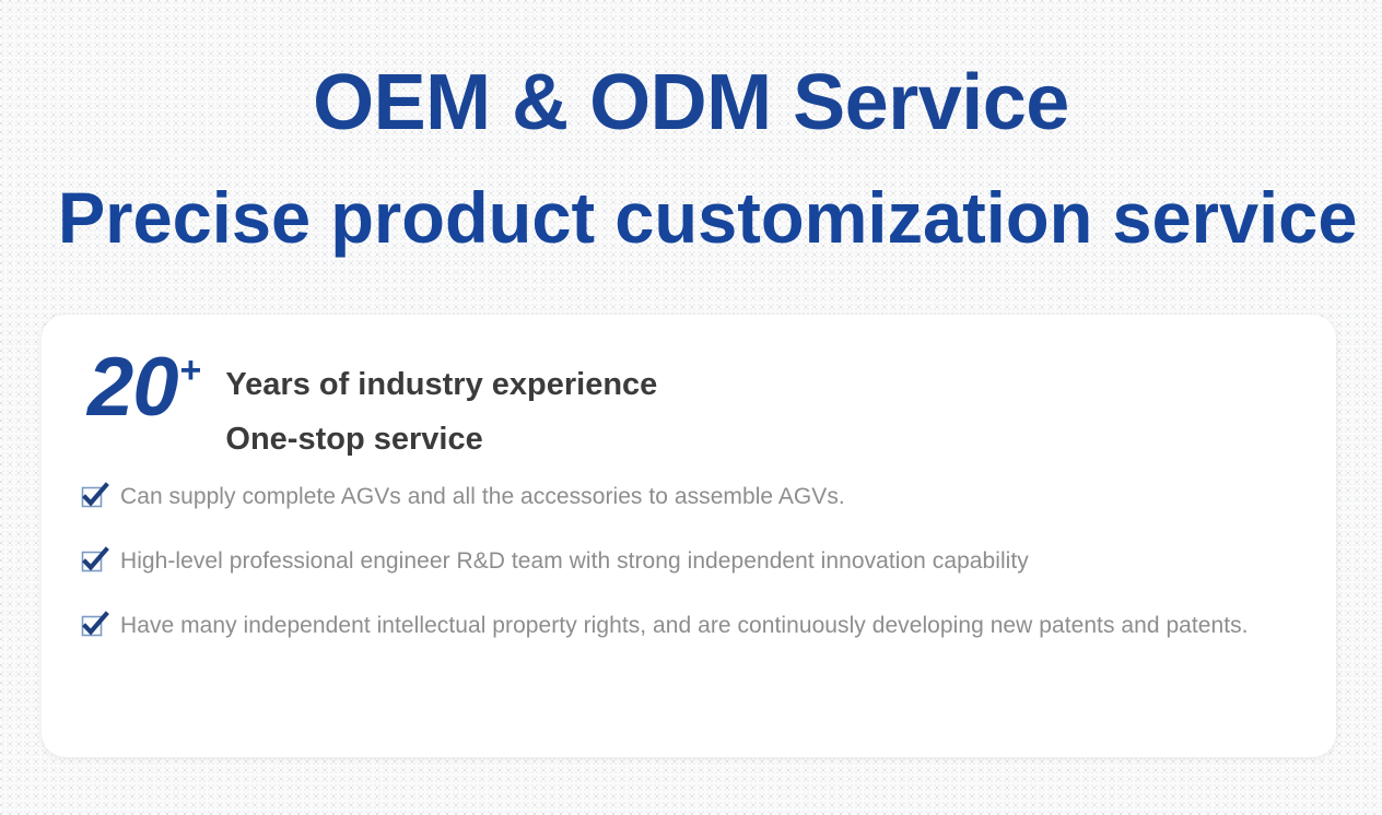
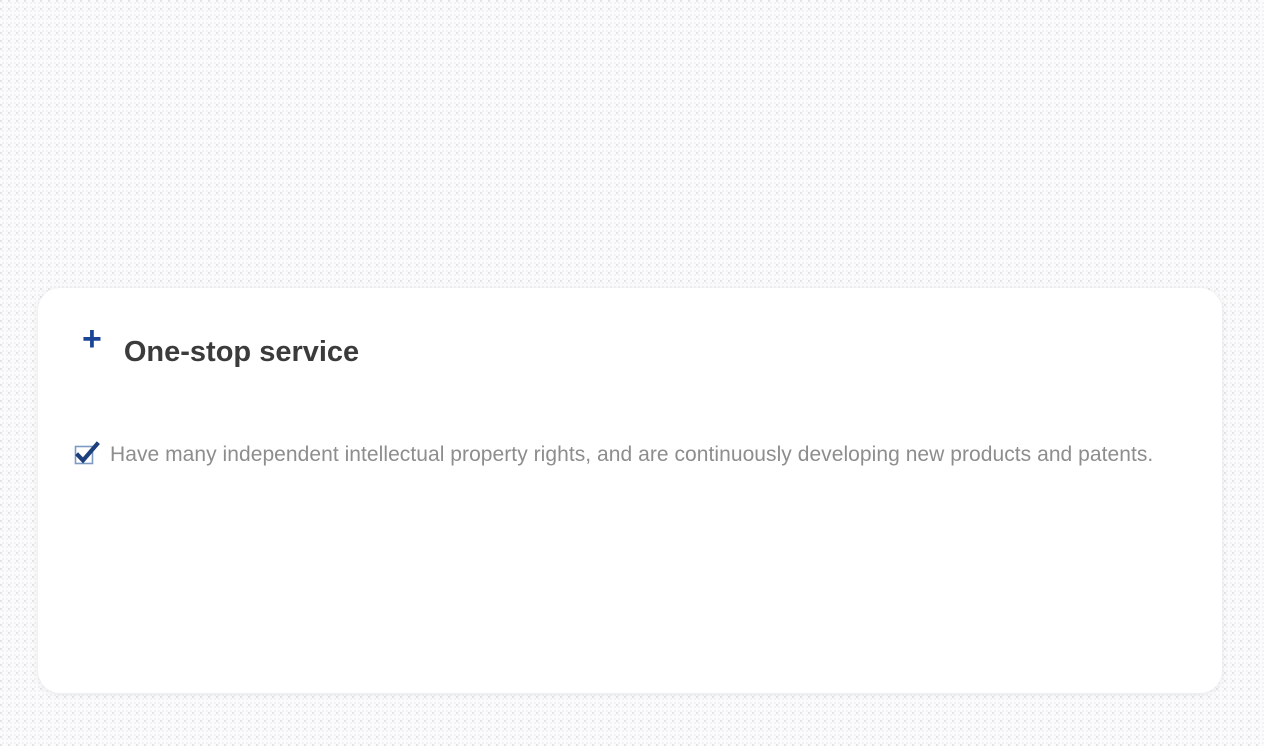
- OEM & ODM Service
- Precise product customization service
- 20
  +
- Years of industry experience
  One-stop service
- Can supply complete AGVs and all the accessories to assemble AGVs.
- High-level professional engineer R&D team with strong independent innovation capability
- Have many independent intellectual property rights, and are continuously developing new patents and patents.
+ Have many independent intellectual property rights, and are continuously developing new products and patents.
